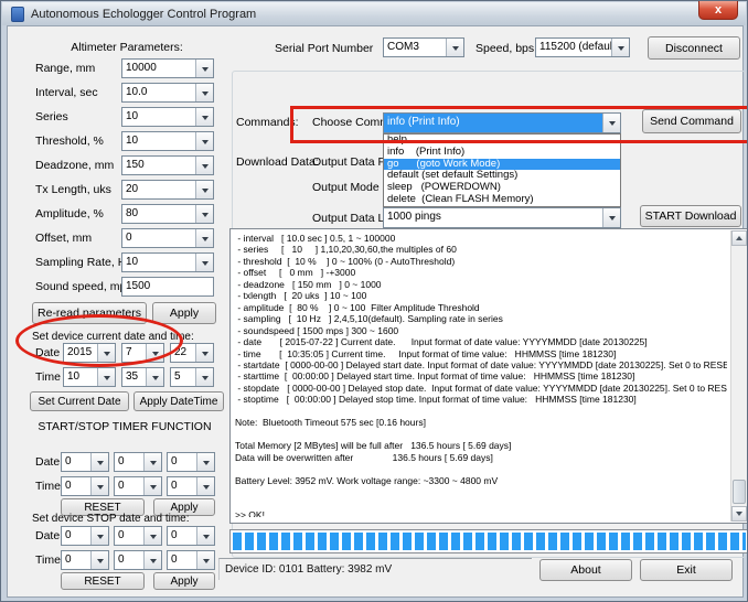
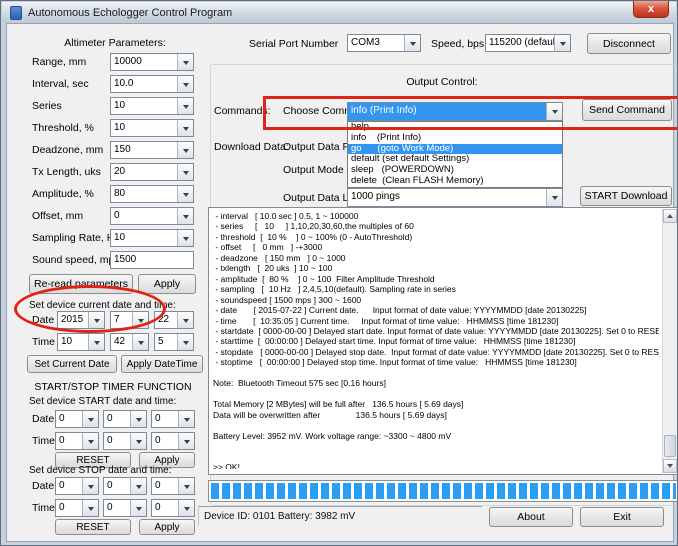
  Autonomous Echologger Control Program
  x
  Altimeter Parameters:
  Range, mm
  10000
  Interval, sec
  10.0
  Series
  10
  Threshold, %
  10
  Deadzone, mm
  150
  Tx Length, uks
  20
  Amplitude, %
  80
  Offset, mm
  0
  Sampling Rate,
  10
  Sound speed, m
  1500
  Re-read parameters
  Apply
  Set device current date and time:
  Date
  2015
  7
  22
  Time
  10
- 35
+ 42
  5
  Set Current Date
  Apply DateTime
  START/STOP TIMER FUNCTION
+ Set device START date and time:
  Date
  0
  0
  0
  Time
  0
  0
  0
  RESET
  Apply
  Set device STOP date and time:
  Date
  0
  0
  0
  Time
  0
  0
  0
  RESET
  Apply
  Serial Port Number
  COM3
  Speed, bps
  115200 (defau
  Disconnect
+ Output Control:
  Commands:
  info (Print Info)
  Send Command
  Download Data:
  Output Mode
  1000 pings
  START Download
  help
  info (Print Info)
  go (goto Work Mode)
  default (set default Settings)
  sleep (POWERDOWN)
  delete (Clean FLASH Memory)
  - interval [ 10.0 sec ] 0.5, 1 ~ 100000
  - series [ 10 ] 1,10,20,30,60,the multiples of 60
  - threshold [ 10 % ] 0 ~ 100% (0 - AutoThreshold)
  - offset [ 0 mm ] -+3000
  - deadzone [ 150 mm ] 0 ~ 1000
  - txlength [ 20 uks ] 10 ~ 100
  - amplitude [ 80 % ] 0 ~ 100 Filter Amplitude Threshold
  - sampling [ 10 Hz ] 2,4,5,10(default). Sampling rate in series
  - soundspeed [ 1500 mps ] 300 ~ 1600
  - date [ 2015-07-22 ] Current date. Input format of date value: YYYYMMDD [date 20130225]
  - time [ 10:35:05 ] Current time. Input format of time value: HHMMSS [time 181230]
  - startdate [ 0000-00-00 ] Delayed start date. Input format of date value: YYYYMMDD [date 20130225]. Set 0 to RESE
  - starttime [ 00:00:00 ] Delayed start time. Input format of time value: HHMMSS [time 181230]
  - stopdate [ 0000-00-00 ] Delayed stop date. Input format of date value: YYYYMMDD [date 20130225]. Set 0 to RES
  - stoptime [ 00:00:00 ] Delayed stop time. Input format of time value: HHMMSS [time 181230]
  Note: Bluetooth Timeout 575 sec [0.16 hours]
  Total Memory [2 MBytes] will be full after 136.5 hours [ 5.69 days]
  Data will be overwritten after 136.5 hours [ 5.69 days]
  Battery Level: 3952 mV. Work voltage range: ~3300 ~ 4800 mV
  >> OK!
  Device ID: 0101 Battery: 3982 mV
  About
  Exit
